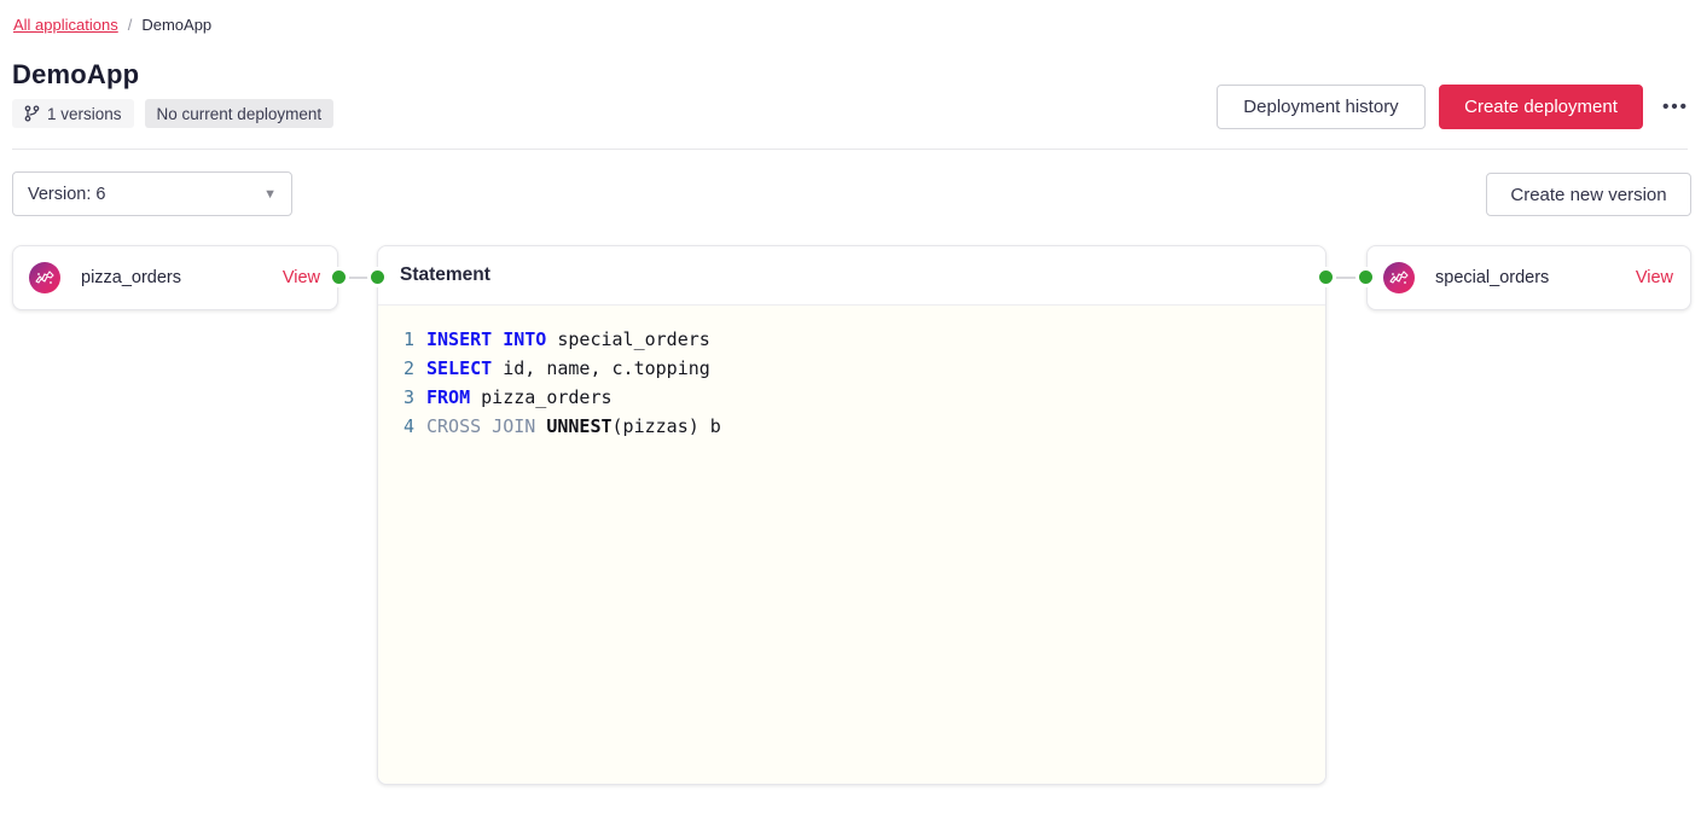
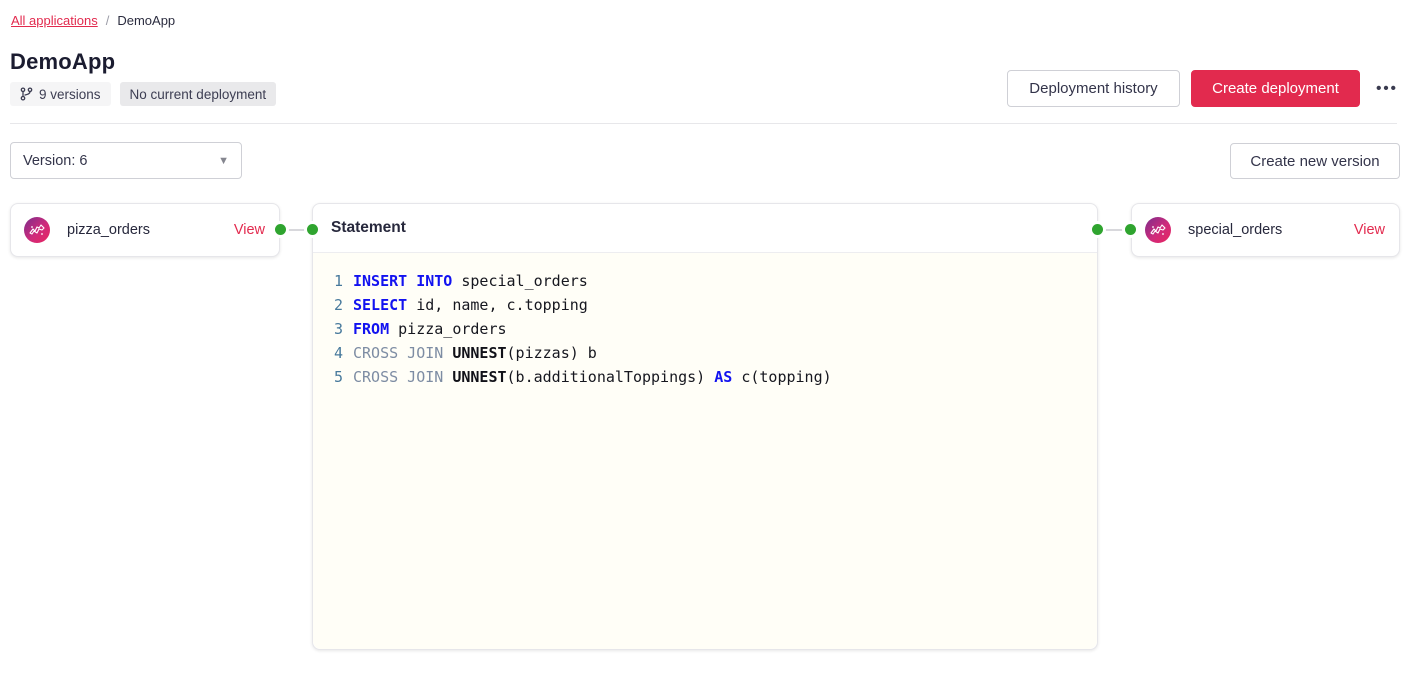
  All applications
  /
  DemoApp
  DemoApp
- 1 versions
+ 9 versions
  No current deployment
  Deployment history
  Create deployment
  •••
  Version: 6
  ▼
  Create new version
  pizza_orders
  View
  Statement
  1 INSERT INTO special_orders
  2 SELECT id, name, c.topping
  3 FROM pizza_orders
  4 CROSS JOIN UNNEST(pizzas) b
+ 5 CROSS JOIN UNNEST(b.additionalToppings) AS c(topping)
  special_orders
  View
